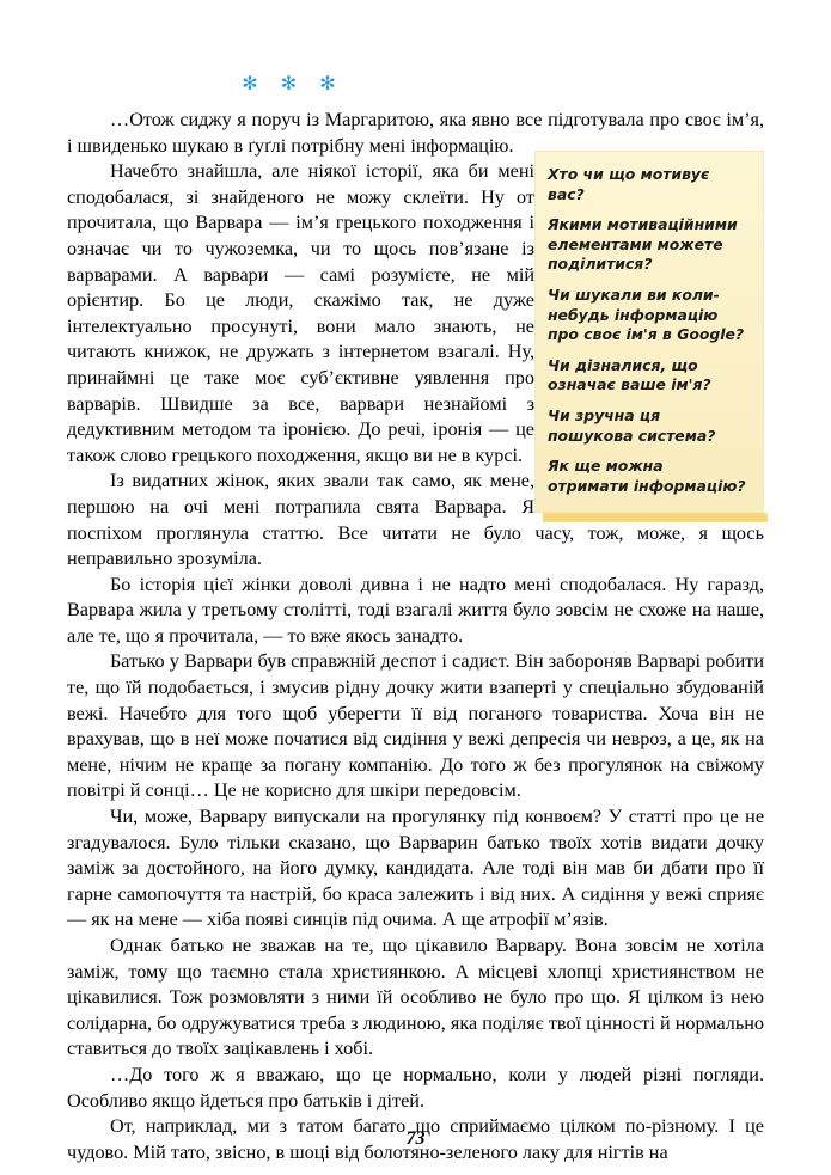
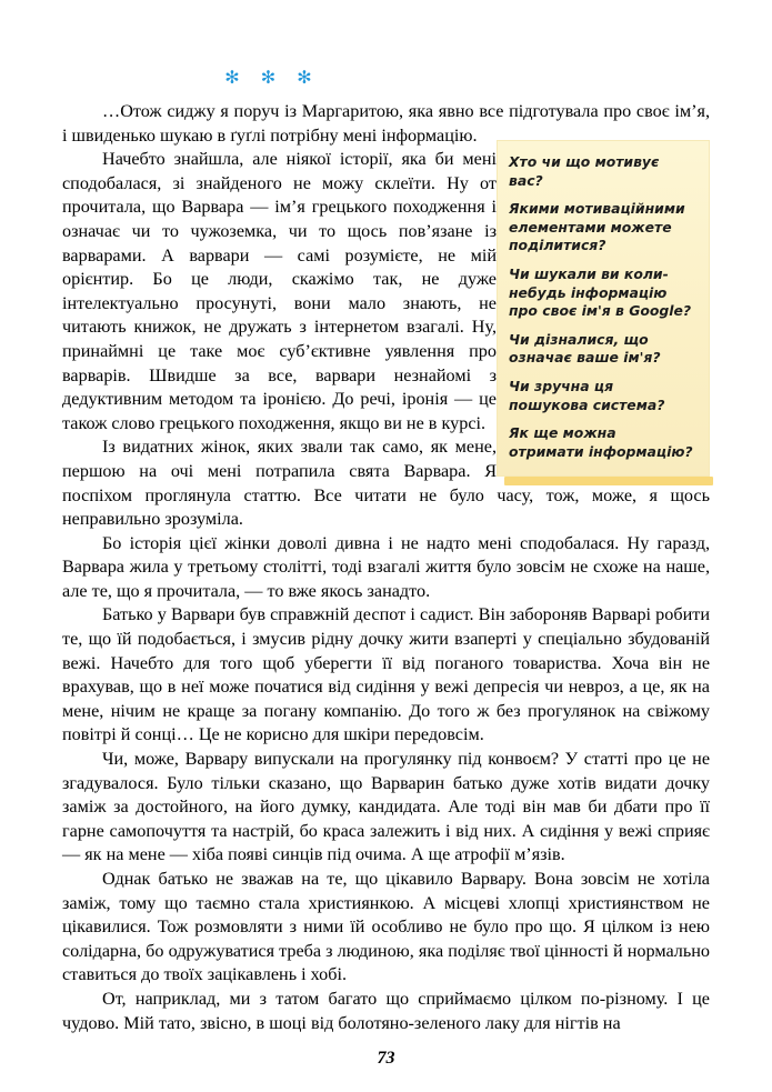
  ✻ ✻ ✻
  Хто чи що мотивує вас?
  Якими мотиваційними елементами можете поділитися?
  Чи шукали ви коли-небудь інформацію про своє ім'я в Google?
  Чи дізналися, що означає ваше ім'я?
  Чи зручна ця пошукова система?
  Як ще можна отримати інформацію?
  …Отож сиджу я поруч із Маргаритою, яка явно все підготувала про своє ім’я, і швиденько шукаю в ґуґлі потрібну мені інформацію.
  Начебто знайшла, але ніякої історії, яка би мені сподобалася, зі знайденого не можу склеїти. Ну от прочитала, що Варвара — ім’я грецького походження і означає чи то чужоземка, чи то щось пов’язане із варварами. А варвари — самі розумієте, не мій орієнтир. Бо це люди, скажімо так, не дуже інтелектуально просунуті, вони мало знають, не читають книжок, не дружать з інтернетом взагалі. Ну, принаймні це таке моє суб’єктивне уявлення про варварів. Швидше за все, варвари незнайомі з дедуктивним методом та іронією. До речі, іронія — це також слово грецького походження, якщо ви не в курсі.
  Із видатних жінок, яких звали так само, як мене, першою на очі мені потрапила свята Варвара. Я поспіхом проглянула статтю. Все читати не було часу, тож, може, я щось неправильно зрозуміла.
  Бо історія цієї жінки доволі дивна і не надто мені сподобалася. Ну гаразд, Варвара жила у третьому столітті, тоді взагалі життя було зовсім не схоже на наше, але те, що я прочитала, — то вже якось занадто.
  Батько у Варвари був справжній деспот і садист. Він забороняв Варварі робити те, що їй подобається, і змусив рідну дочку жити взаперті у спеціально збудованій вежі. Начебто для того щоб уберегти її від поганого товариства. Хоча він не врахував, що в неї може початися від сидіння у вежі депресія чи невроз, а це, як на мене, нічим не краще за погану компанію. До того ж без прогулянок на свіжому повітрі й сонці… Це не корисно для шкіри передовсім.
- Чи, може, Варвару випускали на прогулянку під конвоєм? У статті про це не згадувалося. Було тільки сказано, що Варварин батько твоїх хотів видати дочку заміж за достойного, на його думку, кандидата. Але тоді він мав би дбати про її гарне самопочуття та настрій, бо краса залежить і від них. А сидіння у вежі сприяє — як на мене — хіба появі синців під очима. А ще атрофії м’язів.
+ Чи, може, Варвару випускали на прогулянку під конвоєм? У статті про це не згадувалося. Було тільки сказано, що Варварин батько дуже хотів видати дочку заміж за достойного, на його думку, кандидата. Але тоді він мав би дбати про її гарне самопочуття та настрій, бо краса залежить і від них. А сидіння у вежі сприяє — як на мене — хіба появі синців під очима. А ще атрофії м’язів.
  Однак батько не зважав на те, що цікавило Варвару. Вона зовсім не хотіла заміж, тому що таємно стала християнкою. А місцеві хлопці християнством не цікавилися. Тож розмовляти з ними їй особливо не було про що. Я цілком із нею солідарна, бо одружуватися треба з людиною, яка поділяє твої цінності й нормально ставиться до твоїх зацікавлень і хобі.
- …До того ж я вважаю, що це нормально, коли у людей різні погляди. Особливо якщо йдеться про батьків і дітей.
  От, наприклад, ми з татом багато що сприймаємо цілком по-різному. І це чудово. Мій тато, звісно, в шоці від болотяно-зеленого лаку для нігтів на
  73
